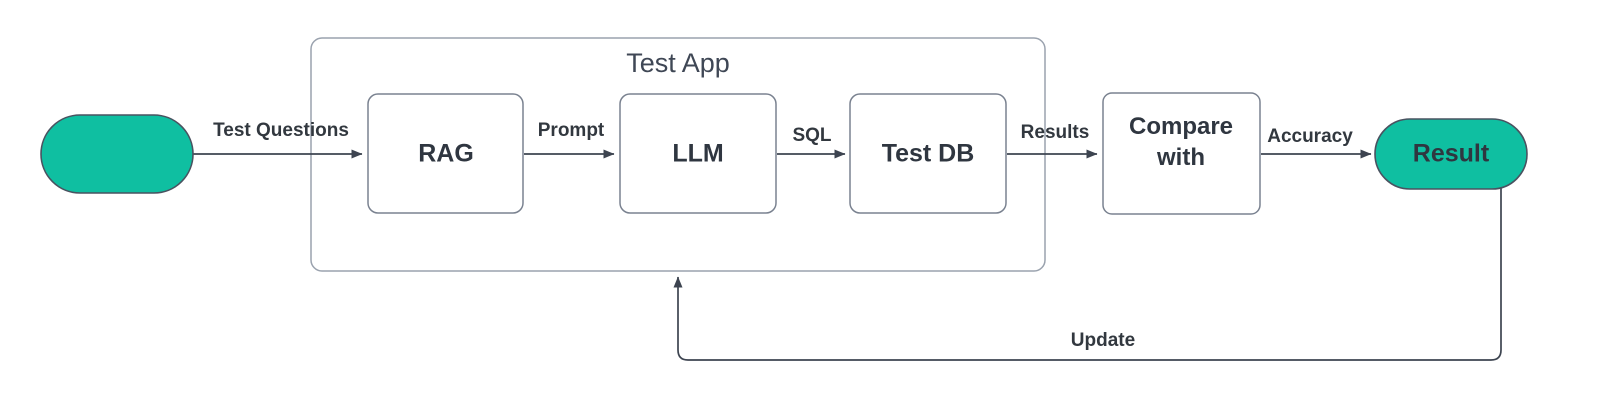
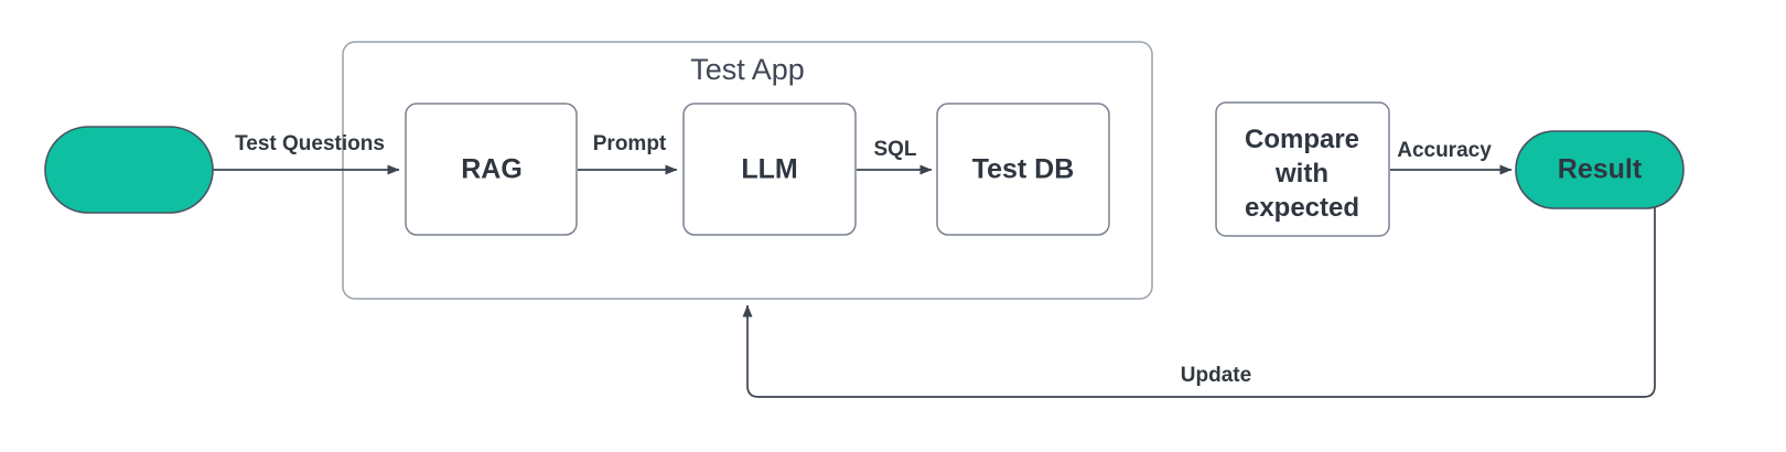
  Test App
  Test Questions
  Prompt
  SQL
- Results
  Accuracy
  Update
  RAG
  LLM
  Test DB
  Compare
  with
+ expected
  Result
